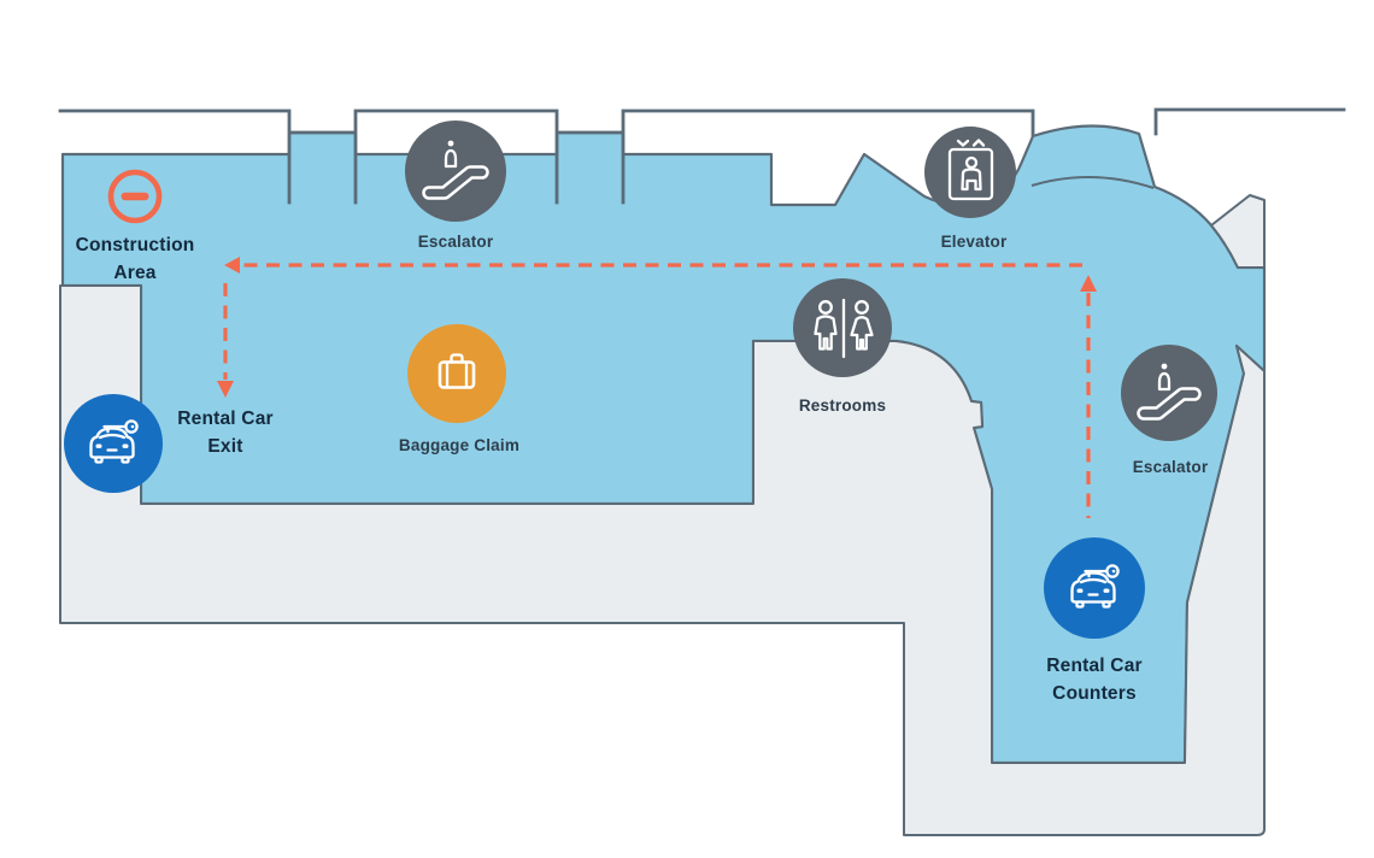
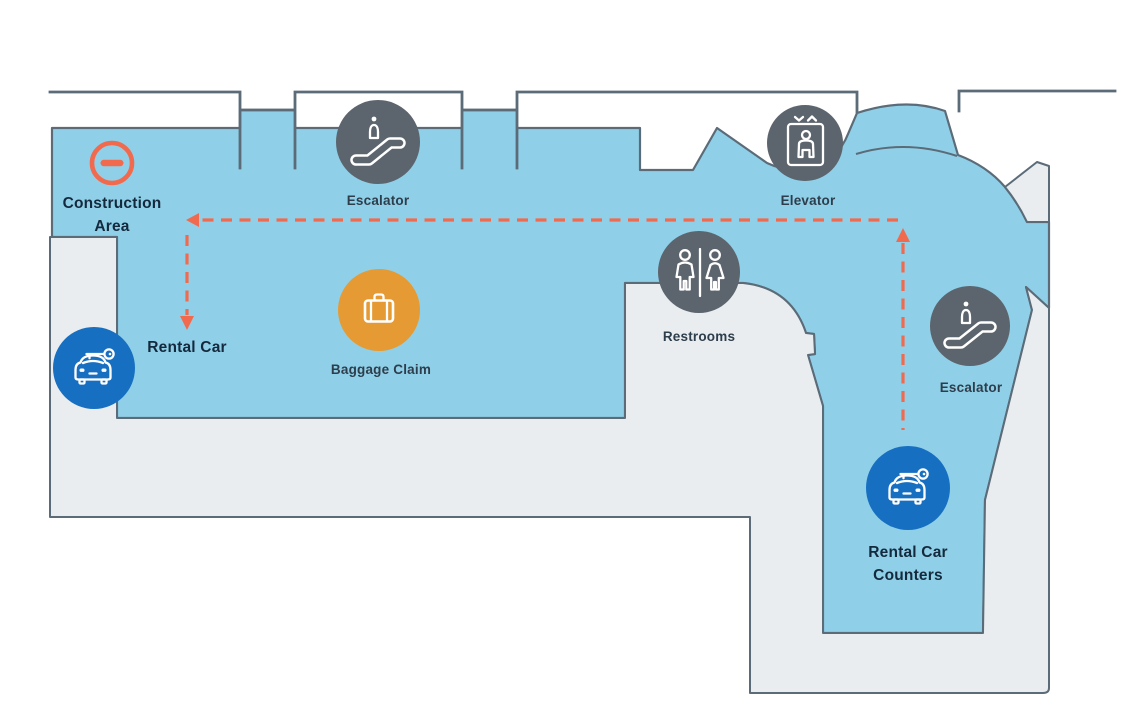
  Construction
  Area
  Escalator
  Elevator
  Restrooms
  Baggage Claim
  Escalator
  Rental Car
- Exit
  Rental Car
  Counters
